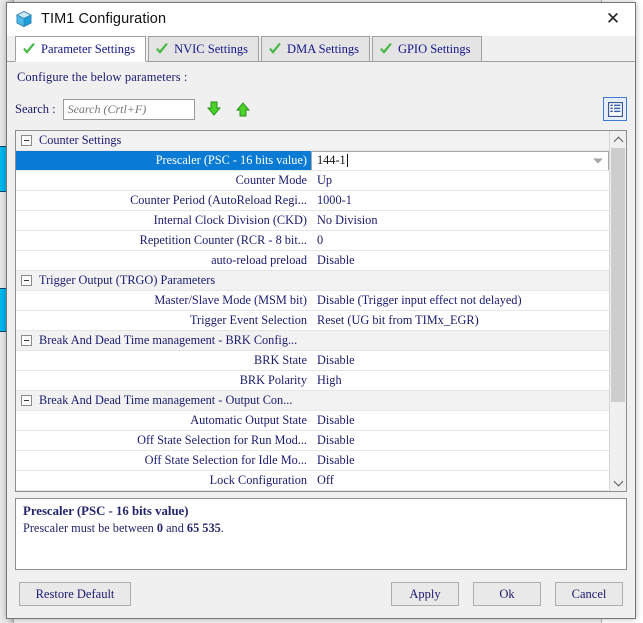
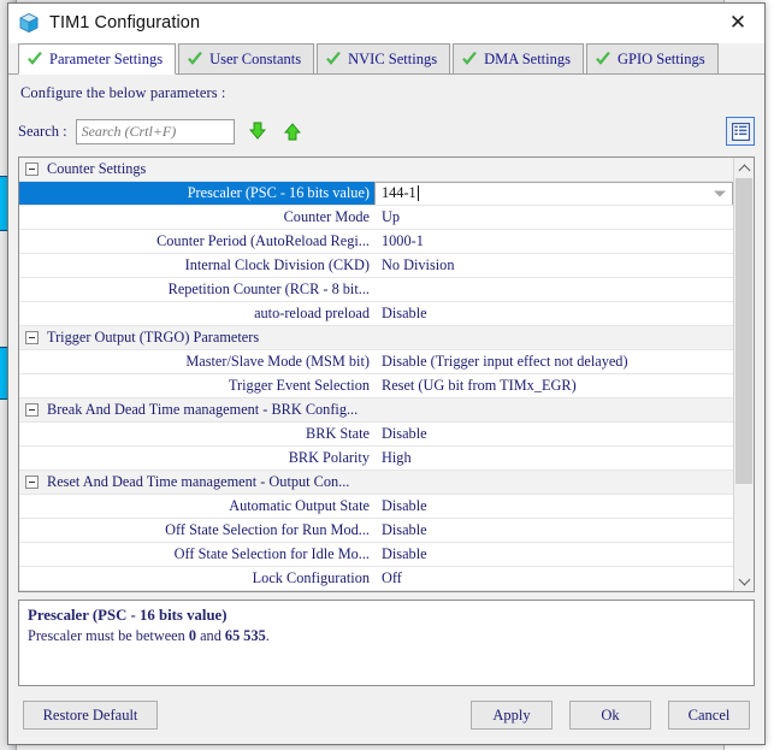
  TIM1 Configuration
  ✕
  Parameter Settings
+ User Constants
  NVIC Settings
  DMA Settings
  GPIO Settings
  Configure the below parameters :
  Search :
  Search (Crtl+F)
  Counter Settings
  Prescaler (PSC - 16 bits value)
  144-1
  Counter Mode
  Up
  Counter Period (AutoReload Regi...
  1000-1
  Internal Clock Division (CKD)
  No Division
  Repetition Counter (RCR - 8 bit...
- 0
  auto-reload preload
  Disable
  Trigger Output (TRGO) Parameters
  Master/Slave Mode (MSM bit)
  Disable (Trigger input effect not delayed)
  Trigger Event Selection
  Reset (UG bit from TIMx_EGR)
  Break And Dead Time management - BRK Config...
  BRK State
  Disable
  BRK Polarity
  High
- Break And Dead Time management - Output Con...
+ Reset And Dead Time management - Output Con...
  Automatic Output State
  Disable
  Off State Selection for Run Mod...
  Disable
  Off State Selection for Idle Mo...
  Disable
  Lock Configuration
  Off
  Prescaler (PSC - 16 bits value)
  Prescaler must be between 0 and 65 535.
  Restore Default
  Apply
  Ok
  Cancel
